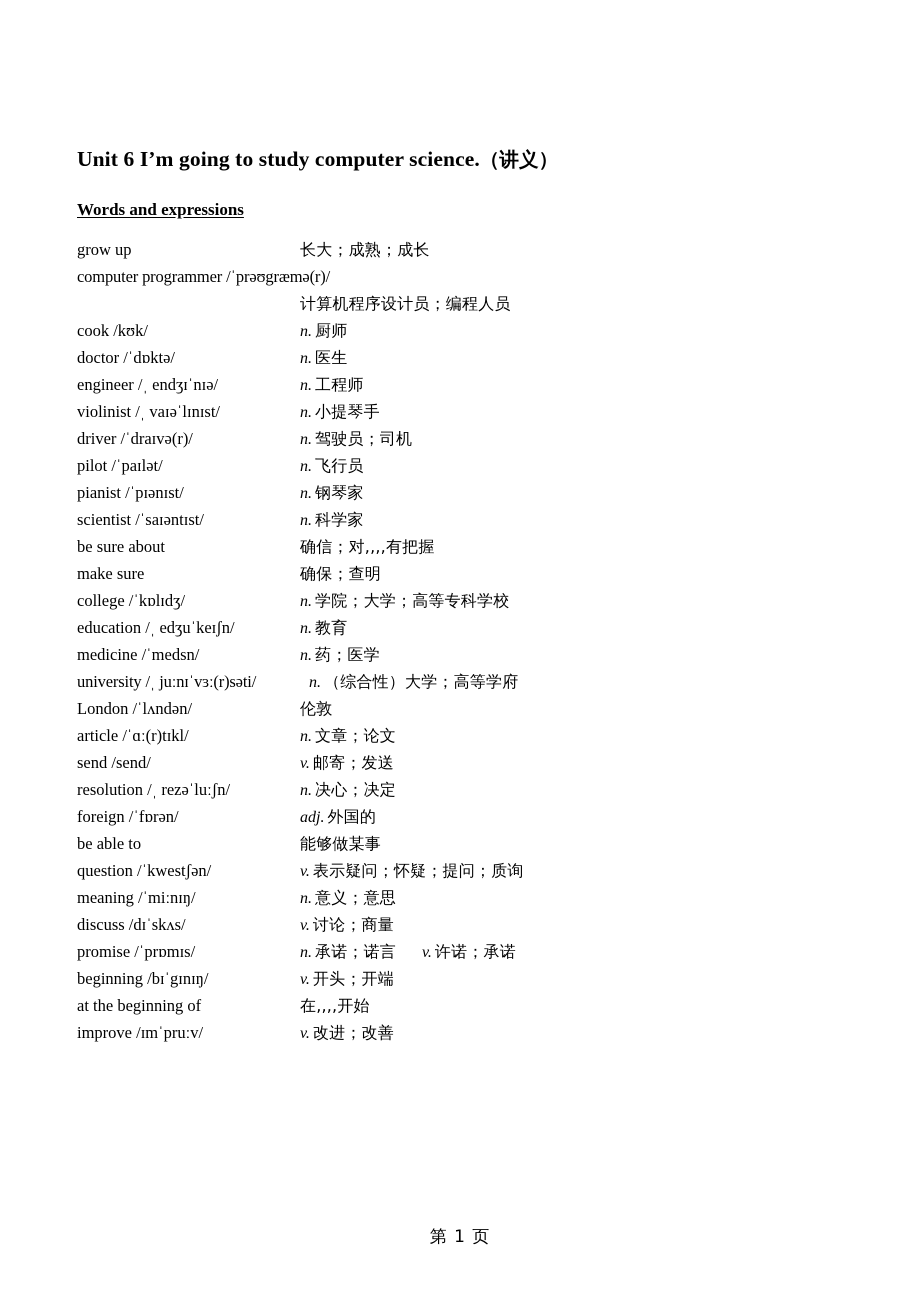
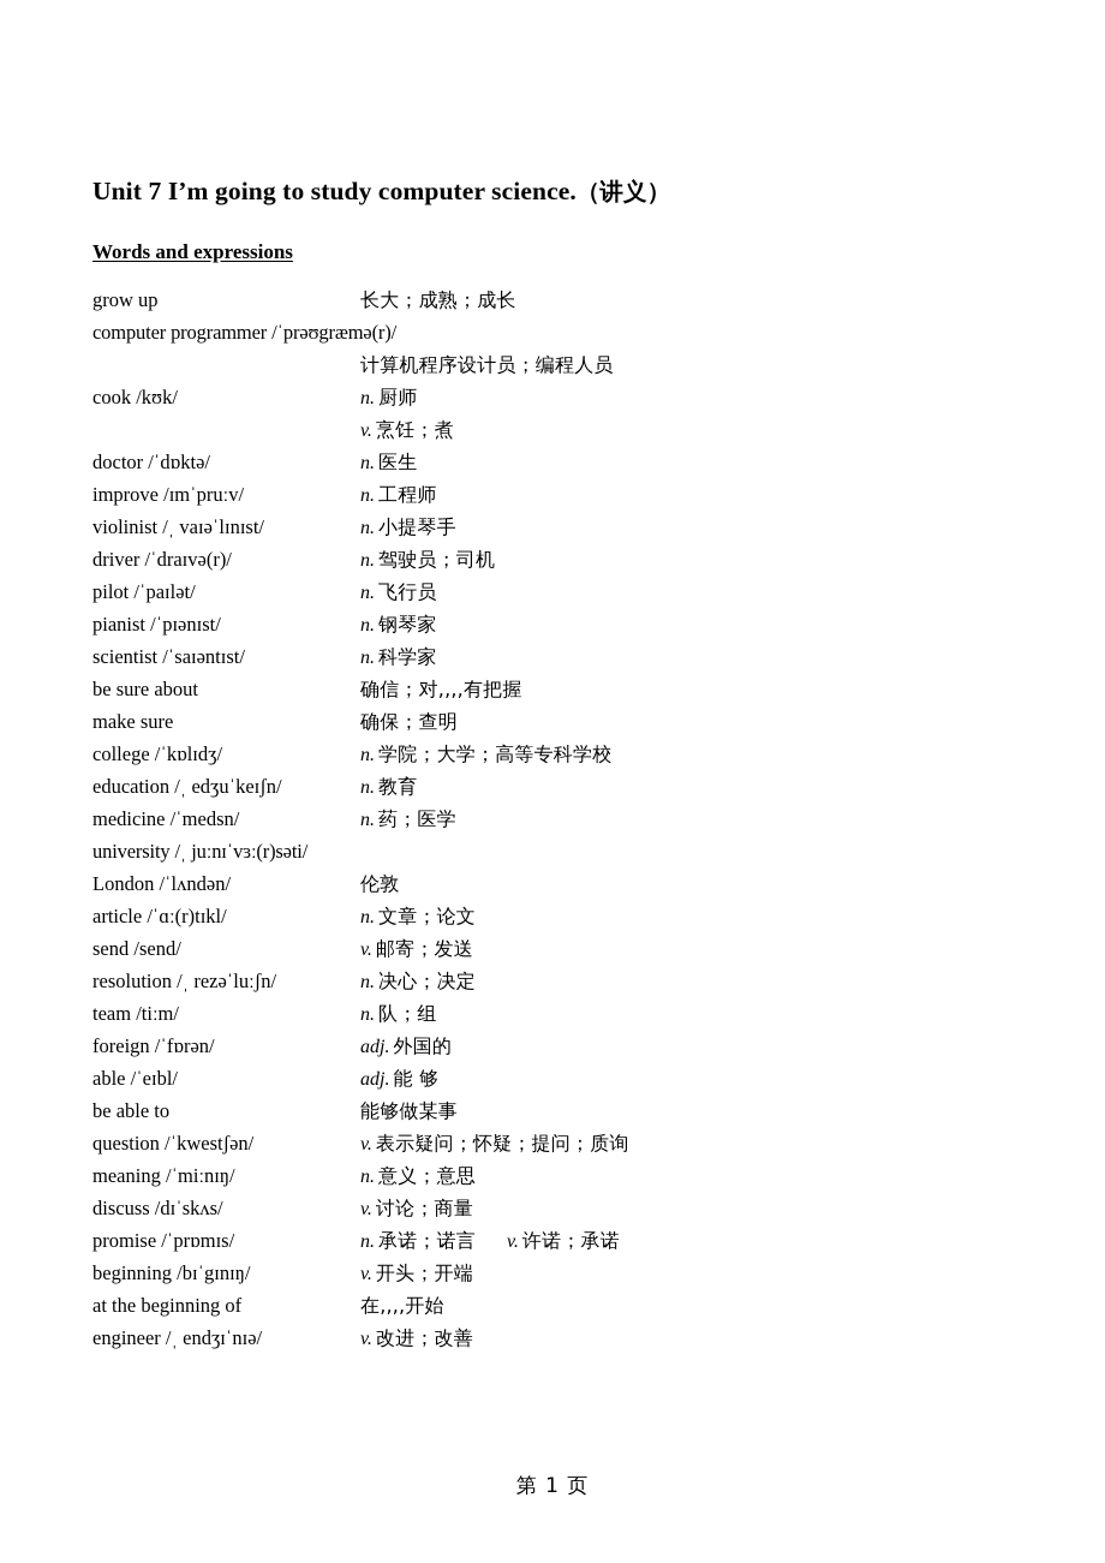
- Unit 6 I’m going to study computer science.（讲义）
+ Unit 7 I’m going to study computer science.（讲义）
  Words and expressions
  grow up
  长大；成熟；成长
  computer programmer /ˈprəʊgræmə(r)/
  计算机程序设计员；编程人员
  cook /kʊk/
  n. 厨师
+ v. 烹饪；煮
  doctor /ˈdɒktə/
  n. 医生
- engineer /ˌ endʒɪˈnɪə/
+ improve /ɪmˈpruːv/
  n. 工程师
  violinist /ˌ vaɪəˈlɪnɪst/
  n. 小提琴手
  driver /ˈdraɪvə(r)/
  n. 驾驶员；司机
  pilot /ˈpaɪlət/
  n. 飞行员
  pianist /ˈpɪənɪst/
  n. 钢琴家
  scientist /ˈsaɪəntɪst/
  n. 科学家
  be sure about
  确信；对,,,,有把握
  make sure
  确保；查明
  college /ˈkɒlɪdʒ/
  n. 学院；大学；高等专科学校
  education /ˌ edʒuˈkeɪʃn/
  n. 教育
  medicine /ˈmedsn/
  n. 药；医学
  university /ˌ juːnɪˈvɜː(r)səti/
- n. （综合性）大学；高等学府
  London /ˈlʌndən/
  伦敦
  article /ˈɑː(r)tɪkl/
  n. 文章；论文
  send /send/
  v. 邮寄；发送
  resolution /ˌ rezəˈluːʃn/
  n. 决心；决定
+ team /tiːm/
+ n. 队；组
  foreign /ˈfɒrən/
  adj. 外国的
+ able /ˈeɪbl/
+ adj. 能 够
  be able to
  能够做某事
  question /ˈkwestʃən/
  v. 表示疑问；怀疑；提问；质询
  meaning /ˈmiːnɪŋ/
  n. 意义；意思
  discuss /dɪˈskʌs/
  v. 讨论；商量
  promise /ˈprɒmɪs/
  n. 承诺；诺言 v. 许诺；承诺
  beginning /bɪˈgɪnɪŋ/
  v. 开头；开端
  at the beginning of
  在,,,,开始
- improve /ɪmˈpruːv/
+ engineer /ˌ endʒɪˈnɪə/
  v. 改进；改善
  第 1 页
